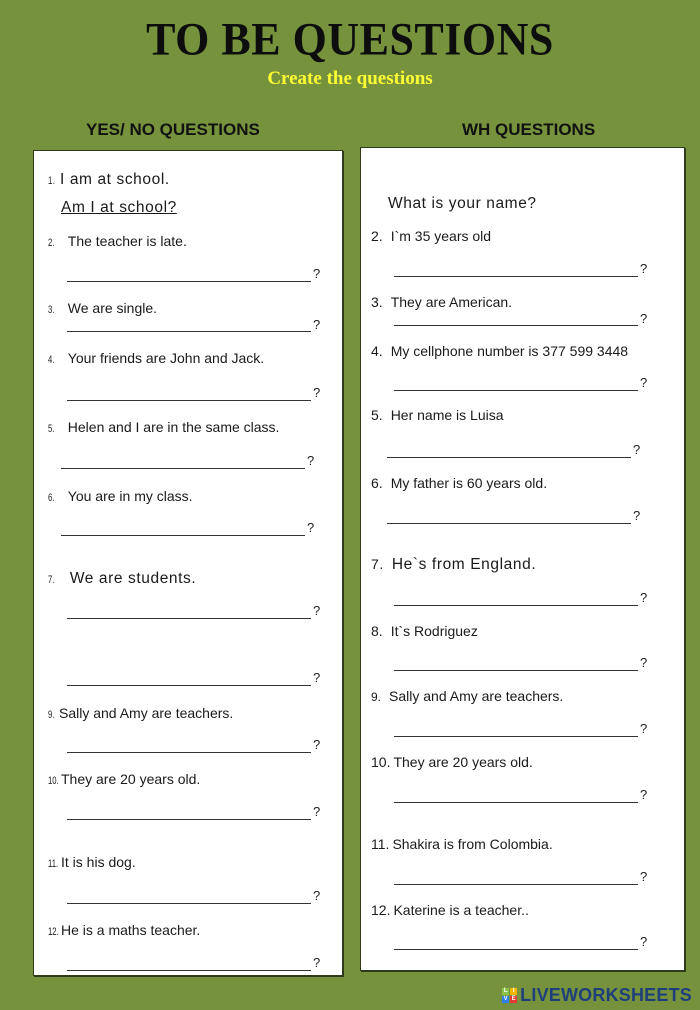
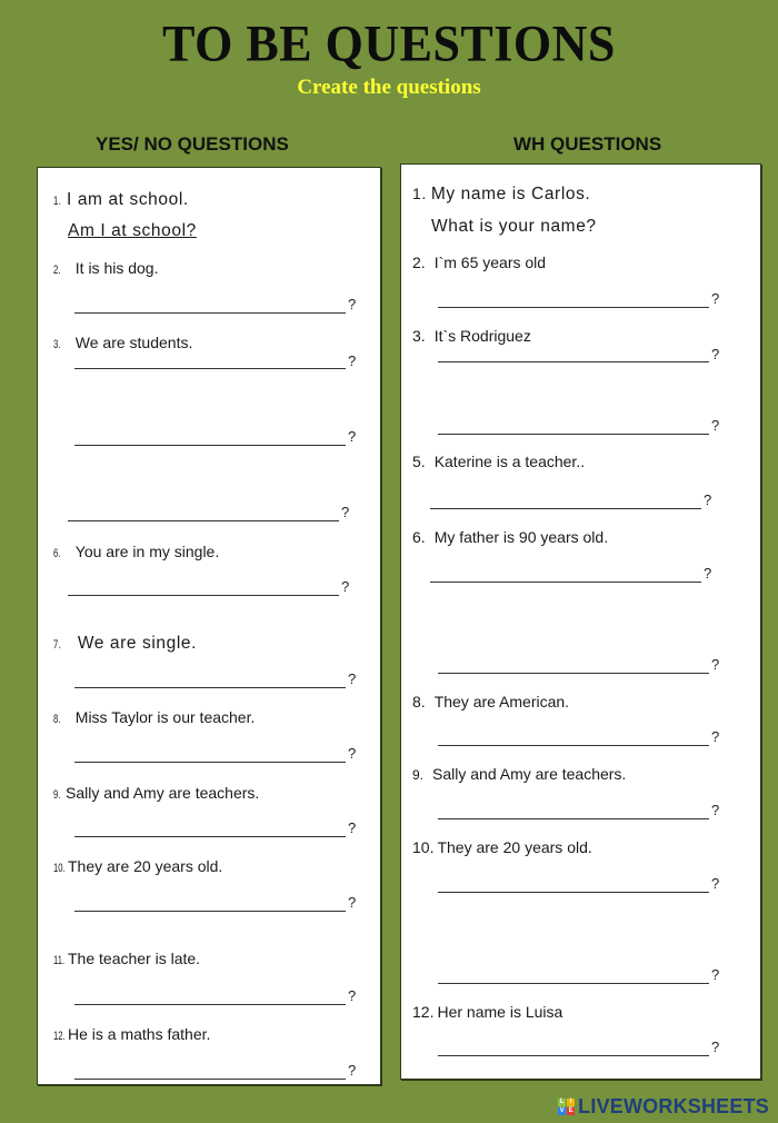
  TO BE QUESTIONS
  Create the questions
  YES/ NO QUESTIONS
  WH QUESTIONS
  1. I am at school.
  Am I at school?
- 2. The teacher is late.
+ 2. It is his dog.
  ?
- 3. We are single.
+ 3. We are students.
  ?
- 4. Your friends are John and Jack.
  ?
- 5. Helen and I are in the same class.
  ?
- 6. You are in my class.
+ 6. You are in my single.
  ?
- 7. We are students.
+ 7. We are single.
  ?
+ 8. Miss Taylor is our teacher.
  ?
  9. Sally and Amy are teachers.
  ?
  10. They are 20 years old.
  ?
- 11. It is his dog.
+ 11. The teacher is late.
  ?
- 12. He is a maths teacher.
+ 12. He is a maths father.
  ?
+ 1. My name is Carlos.
  What is your name?
- 2. I`m 35 years old
+ 2. I`m 65 years old
  ?
- 3. They are American.
+ 3. It`s Rodriguez
  ?
- 4. My cellphone number is 377 599 3448
  ?
- 5. Her name is Luisa
+ 5. Katerine is a teacher..
  ?
- 6. My father is 60 years old.
+ 6. My father is 90 years old.
  ?
- 7. He`s from England.
  ?
- 8. It`s Rodriguez
+ 8. They are American.
  ?
  9. Sally and Amy are teachers.
  ?
  10. They are 20 years old.
  ?
- 11. Shakira is from Colombia.
  ?
- 12. Katerine is a teacher..
+ 12. Her name is Luisa
  ?
  LIVEWORKSHEETS
